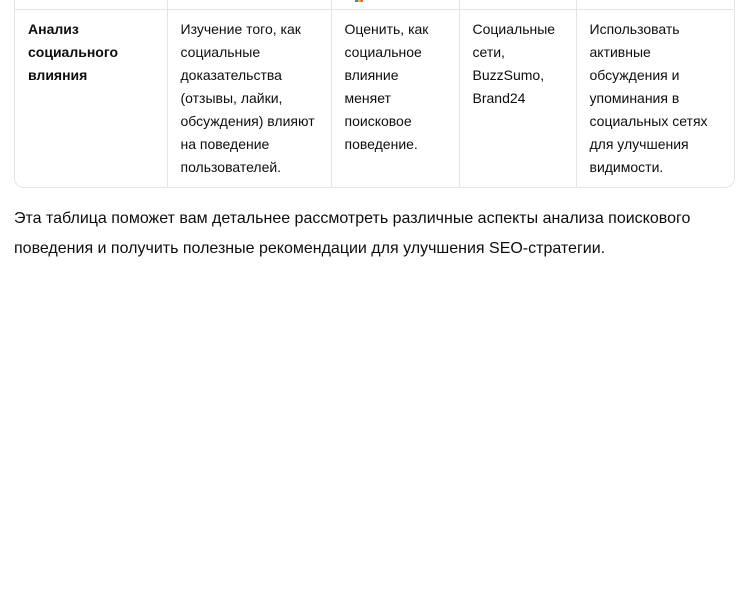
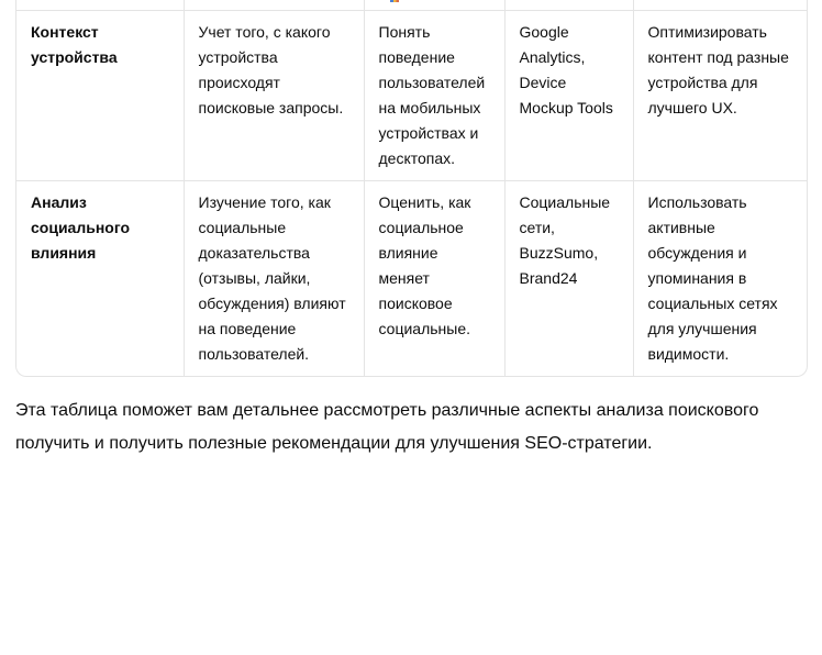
+ Контекст устройства	Учет того, с какого устройства происходят поисковые запросы.	Понять поведение пользователей на мобильных устройствах и десктопах.	Google Analytics, Device Mockup Tools	Оптимизировать контент под разные устройства для лучшего UX.
- Анализ социального влияния	Изучение того, как социальные доказательства (отзывы, лайки, обсуждения) влияют на поведение пользователей.	Оценить, как социальное влияние меняет поисковое поведение.	Социальные сети, BuzzSumo, Brand24	Использовать активные обсуждения и упоминания в социальных сетях для улучшения видимости.
+ Анализ социального влияния	Изучение того, как социальные доказательства (отзывы, лайки, обсуждения) влияют на поведение пользователей.	Оценить, как социальное влияние меняет поисковое социальные.	Социальные сети, BuzzSumo, Brand24	Использовать активные обсуждения и упоминания в социальных сетях для улучшения видимости.
- Эта таблица поможет вам детальнее рассмотреть различные аспекты анализа поискового поведения и получить полезные рекомендации для улучшения SEO-стратегии.
+ Эта таблица поможет вам детальнее рассмотреть различные аспекты анализа поискового получить и получить полезные рекомендации для улучшения SEO-стратегии.
